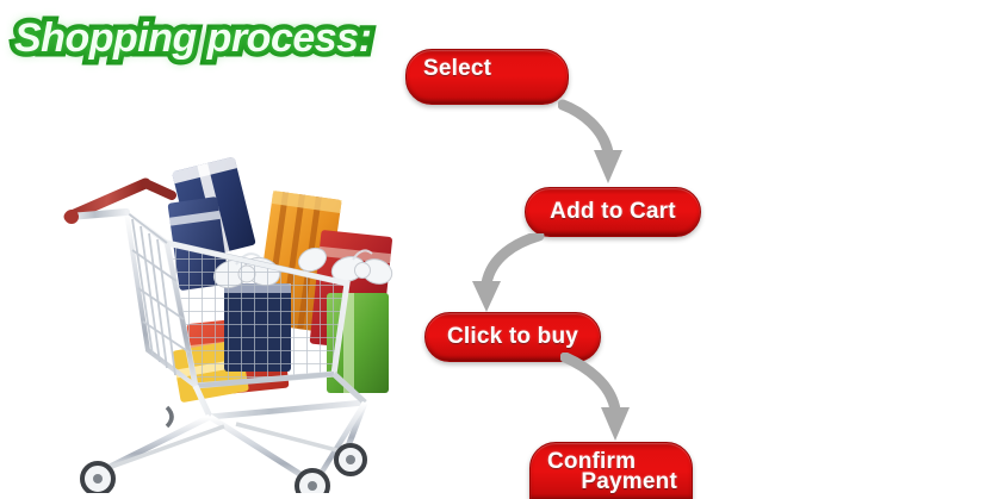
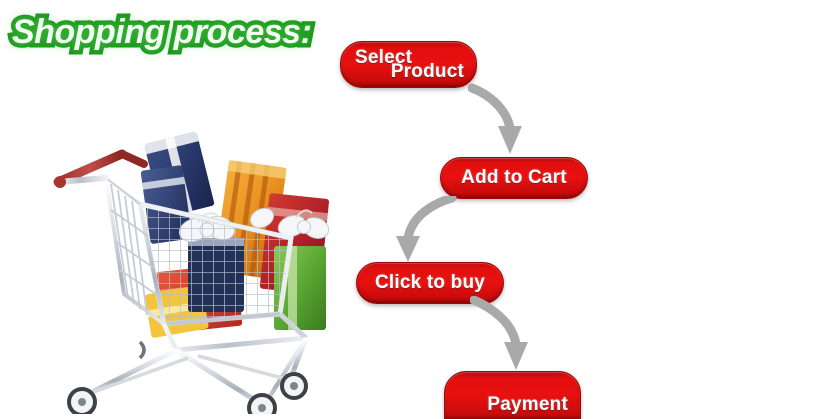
  Shopping process:
  Select
+ Product
  Add to Cart
  Click to buy
- Confirm
  Payment
